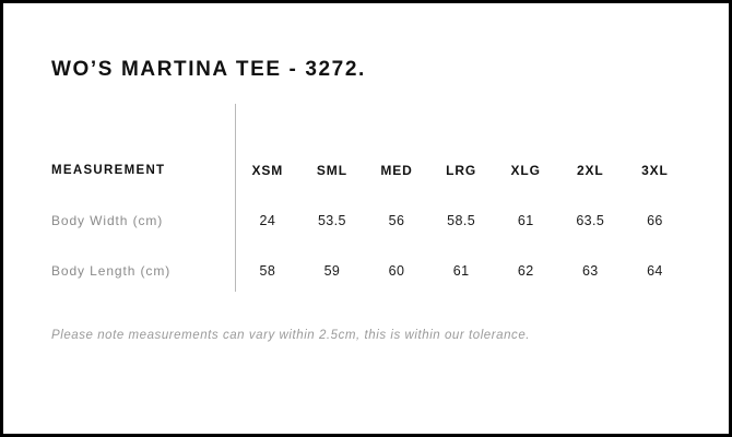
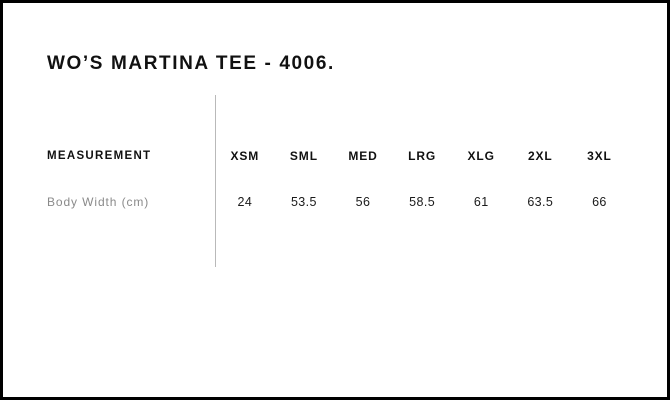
- WO’S MARTINA TEE - 3272.
+ WO’S MARTINA TEE - 4006.
  MEASUREMENT	XSM	SML	MED	LRG	XLG	2XL	3XL
  Body Width (cm)	24	53.5	56	58.5	61	63.5	66
- Body Length (cm)	58	59	60	61	62	63	64
- Please note measurements can vary within 2.5cm, this is within our tolerance.
